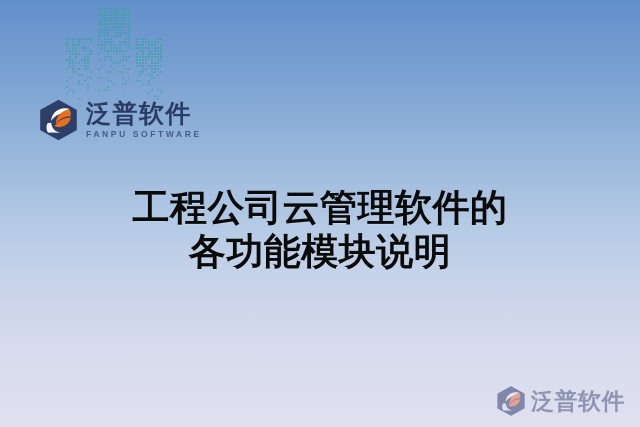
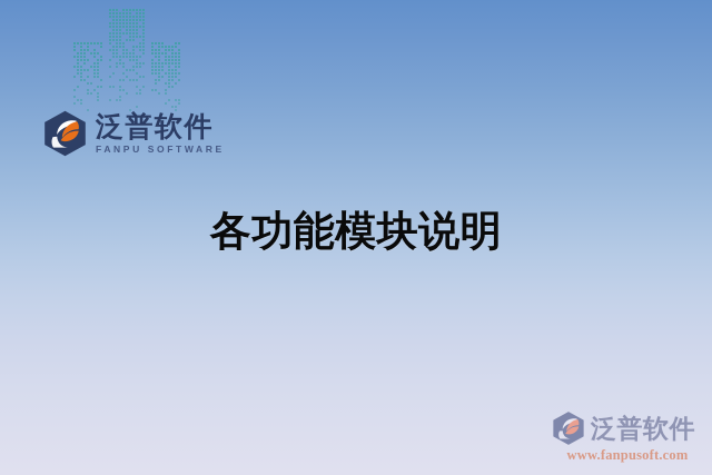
  泛普软件
  FANPU SOFTWARE
- 工程公司云管理软件的
  各功能模块说明
  泛普软件
+ www.fanpusoft.com
